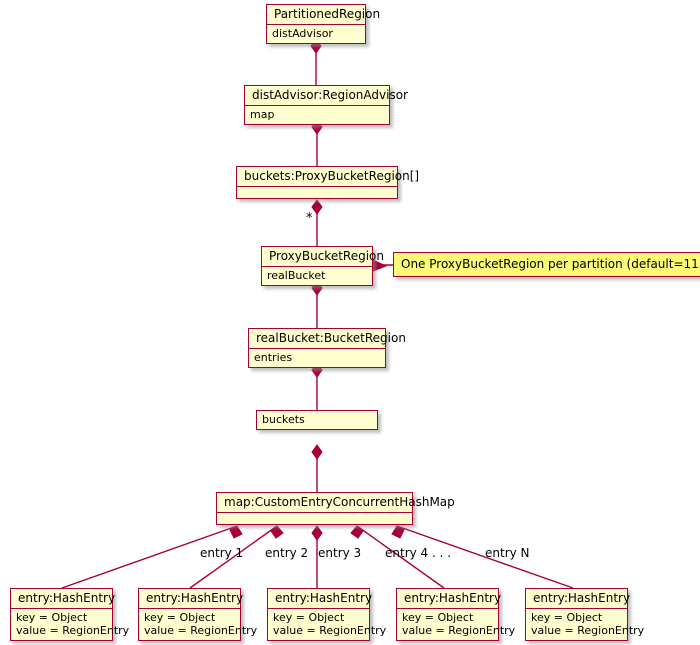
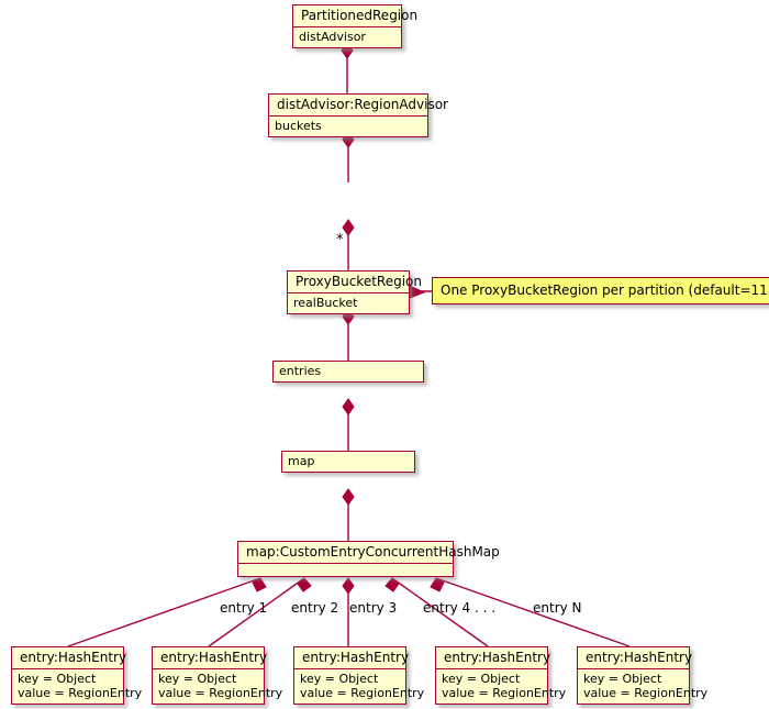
  PartitionedRegion
  distAdvisor
  distAdvisor:RegionAdvisor
- map
+ buckets
- buckets:ProxyBucketRegion[]
  ProxyBucketRegion
  realBucket
- realBucket:BucketRegion
  entries
- buckets
+ map
  map:CustomEntryConcurrentHashMap
  entry:HashEntry
  key = Object
  value = RegionEntry
  entry:HashEntry
  key = Object
  value = RegionEntry
  entry:HashEntry
  key = Object
  value = RegionEntry
  entry:HashEntry
  key = Object
  value = RegionEntry
  entry:HashEntry
  key = Object
  value = RegionEntry
  One ProxyBucketRegion per partition (default=11
  *
  entry 1
  entry 2
  entry 3
  entry 4 . . .
  entry N
